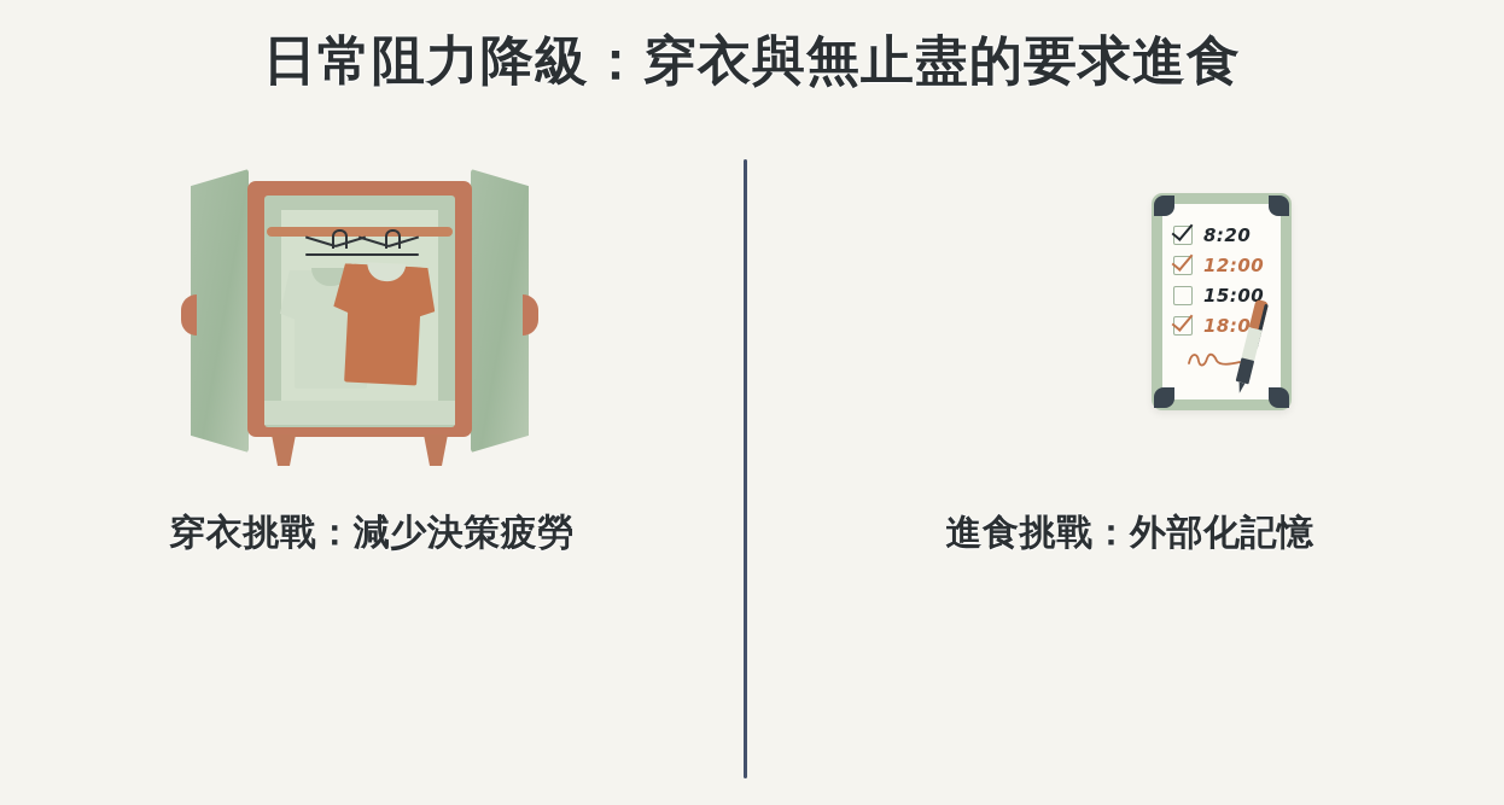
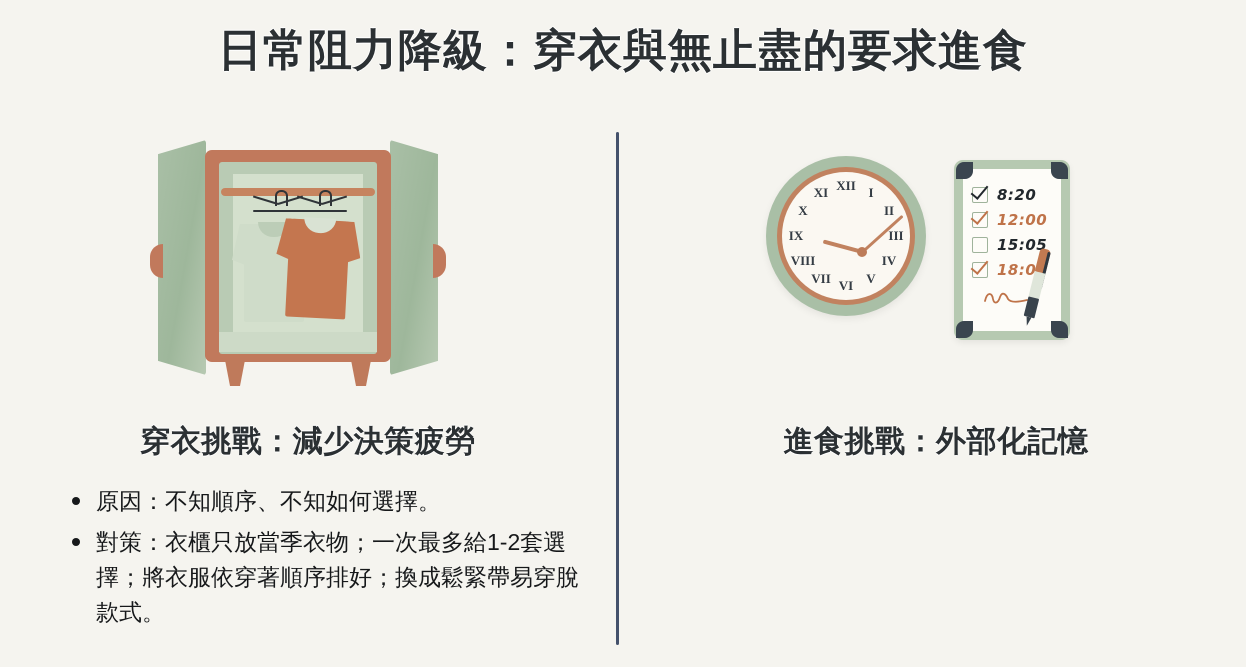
  日常阻力降級：穿衣與無止盡的要求進食
  穿衣挑戰：減少決策疲勞
+ 原因：不知順序、不知如何選擇。
+ 對策：衣櫃只放當季衣物；一次最多給1-2套選擇；將衣服依穿著順序排好；換成鬆緊帶易穿脫款式。
+ XII
+ I
+ II
+ III
+ IV
+ V
+ VI
+ VII
+ VIII
+ IX
+ X
+ XI
  8:20
  12:00
- 15:00
+ 15:05
  18:0
  進食挑戰：外部化記憶
